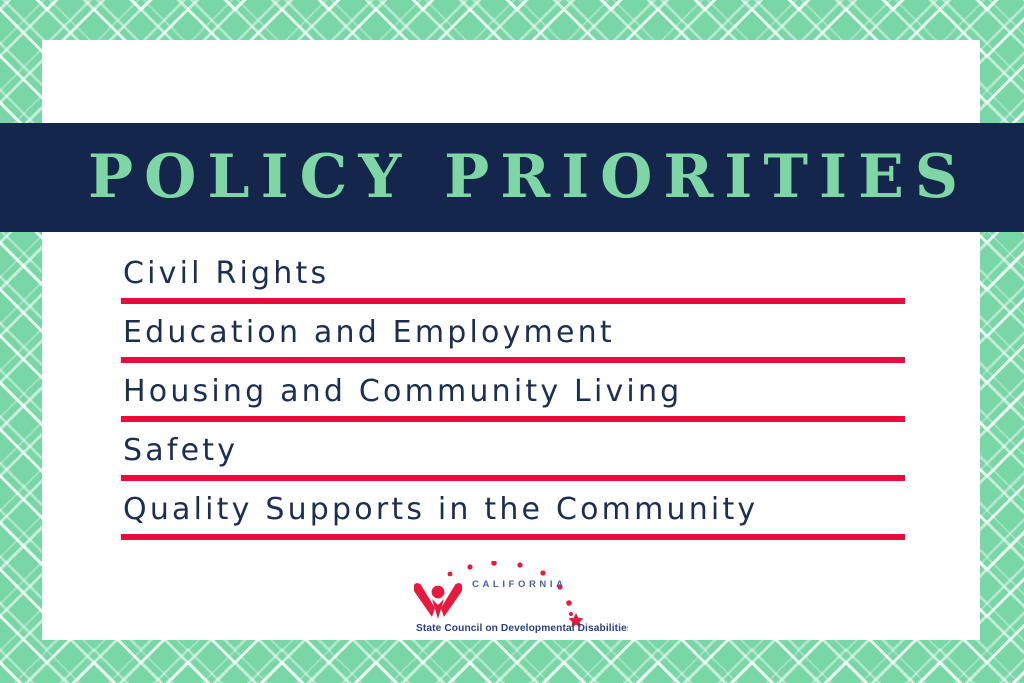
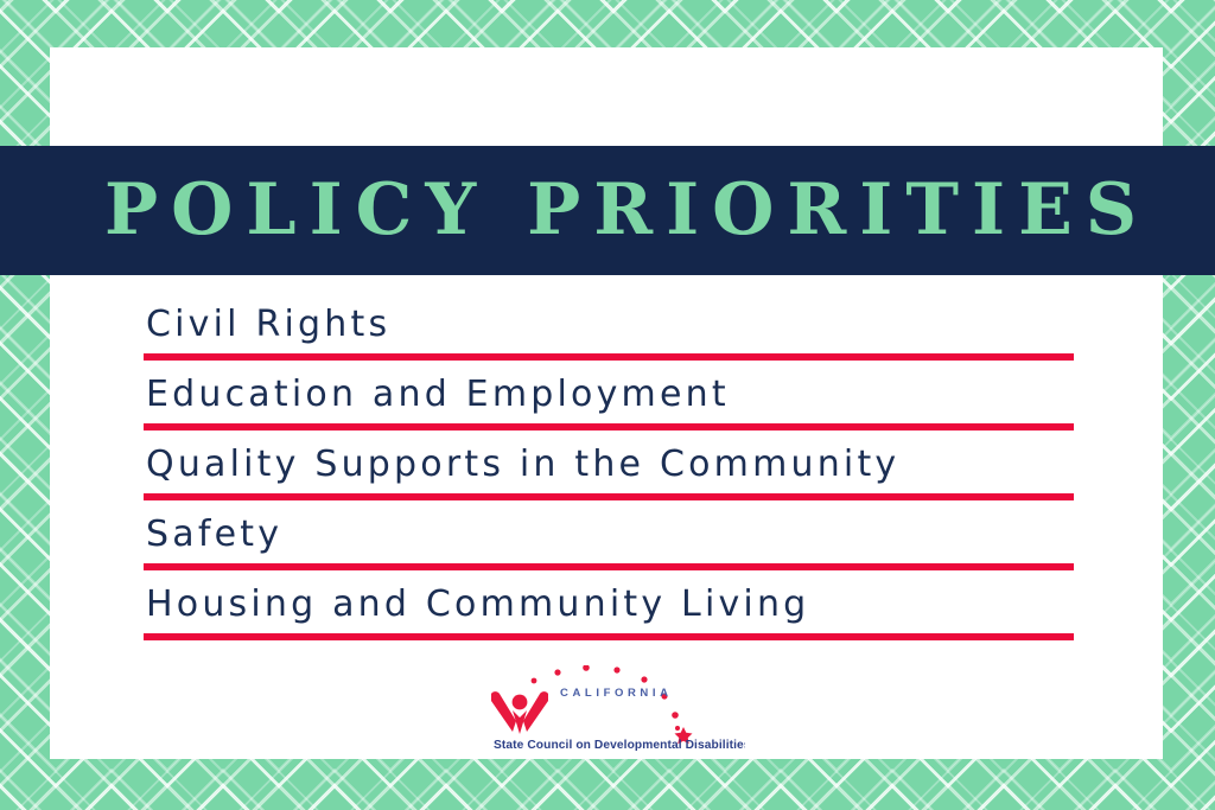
  POLICY PRIORITIES
  Civil Rights
  Education and Employment
- Housing and Community Living
+ Quality Supports in the Community
  Safety
- Quality Supports in the Community
+ Housing and Community Living
  CALIFORNIA
  State Council on Developmental Disabilitie
